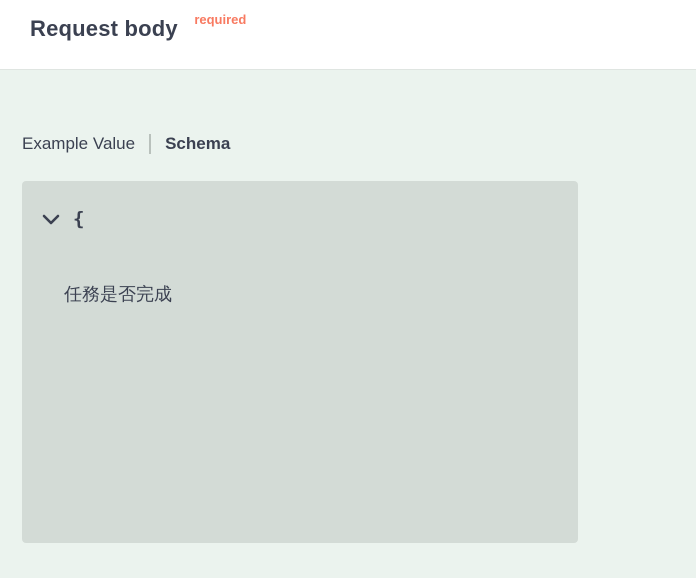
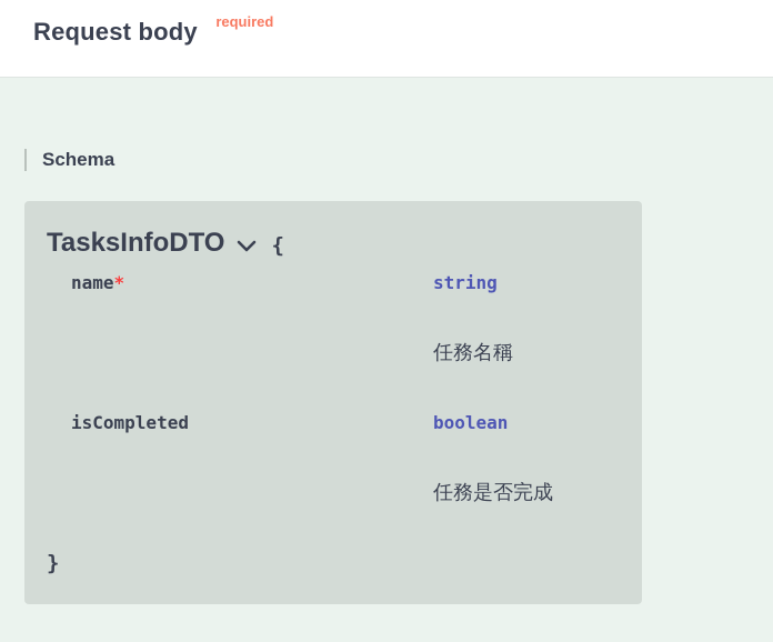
  Request body required
- Example Value
  Schema
+ TasksInfoDTO
  {
+ name*
+ string
+ 任務名稱
+ isCompleted
+ boolean
  任務是否完成
+ }
